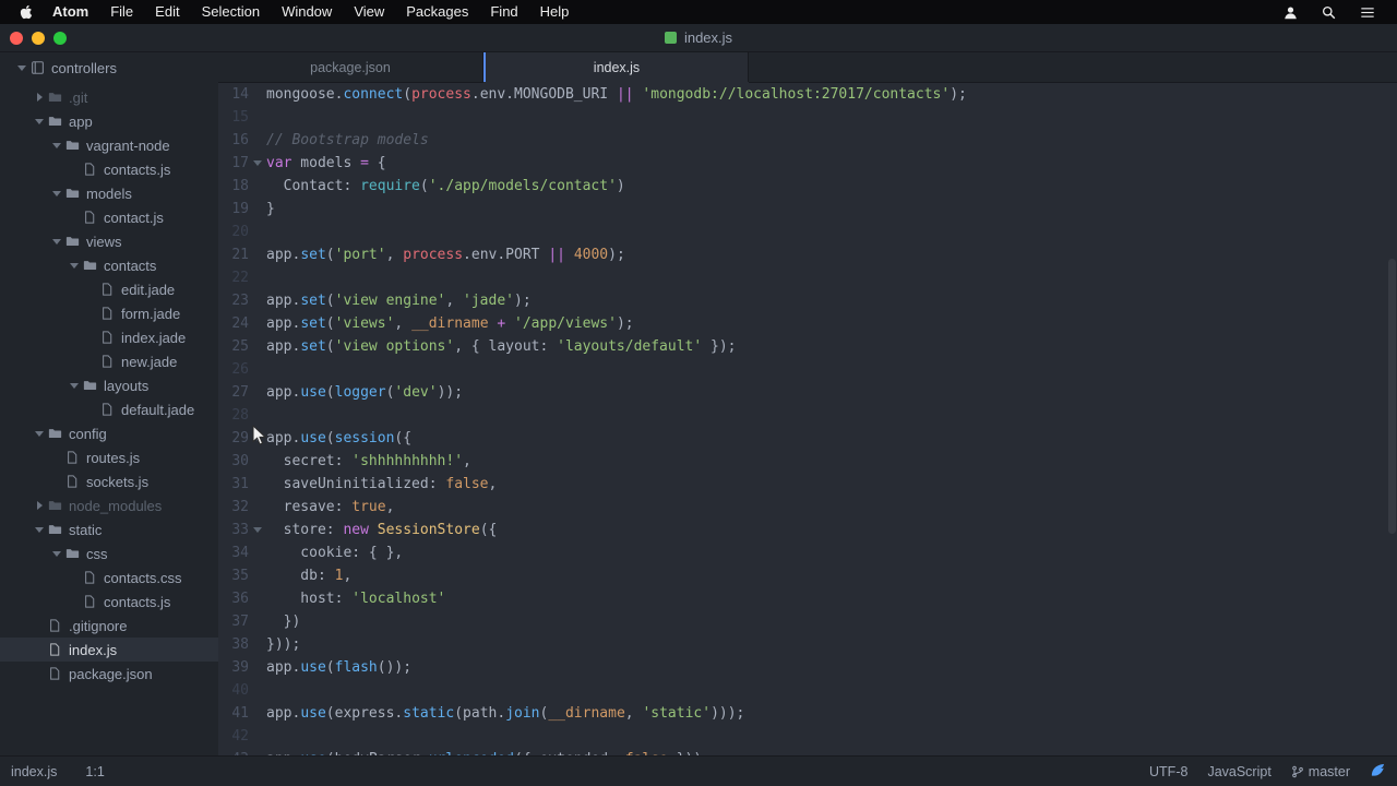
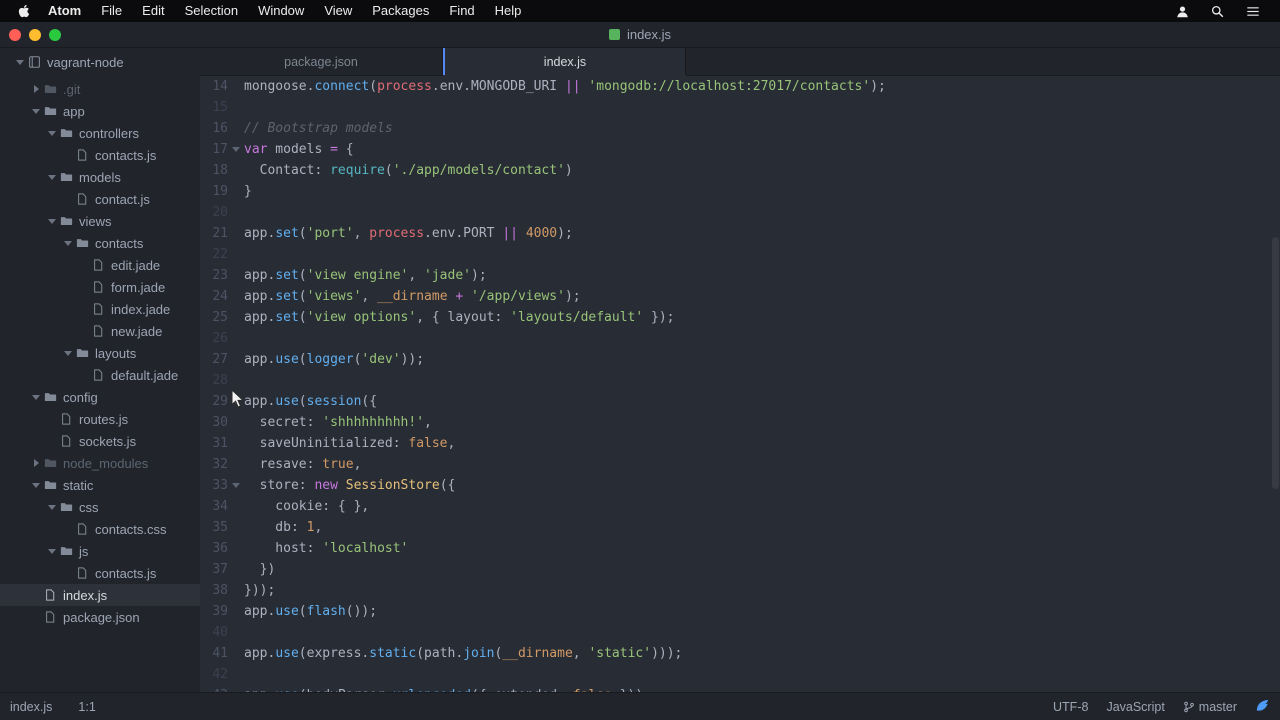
  Atom
  File
  Edit
  Selection
  Window
  View
  Packages
  Find
  Help
  index.js
- controllers
+ vagrant-node
  .git
  app
- vagrant-node
+ controllers
  contacts.js
  models
  contact.js
  views
  contacts
  edit.jade
  form.jade
  index.jade
  new.jade
  layouts
  default.jade
  config
  routes.js
  sockets.js
  node_modules
  static
  css
  contacts.css
+ js
  contacts.js
- .gitignore
  index.js
  package.json
  package.json
  index.js
  14
  mongoose.connect(process.env.MONGODB_URI || 'mongodb://localhost:27017/contacts');
  15
  16
  // Bootstrap models
  17
  var models = {
  18
  Contact: require('./app/models/contact')
  19
  }
  20
  21
  app.set('port', process.env.PORT || 4000);
  22
  23
  app.set('view engine', 'jade');
  24
  app.set('views', __dirname + '/app/views');
  25
  app.set('view options', { layout: 'layouts/default' });
  26
  27
  app.use(logger('dev'));
  28
  29
  app.use(session({
  30
  secret: 'shhhhhhhhh!',
  31
  saveUninitialized: false,
  32
  resave: true,
  33
  store: new SessionStore({
  34
  cookie: { },
  35
  db: 1,
  36
  host: 'localhost'
  37
  })
  38
  }));
  39
  app.use(flash());
  40
  41
  app.use(express.static(path.join(__dirname, 'static')));
  42
  index.js
  1:1
  UTF-8
  JavaScript
  master
